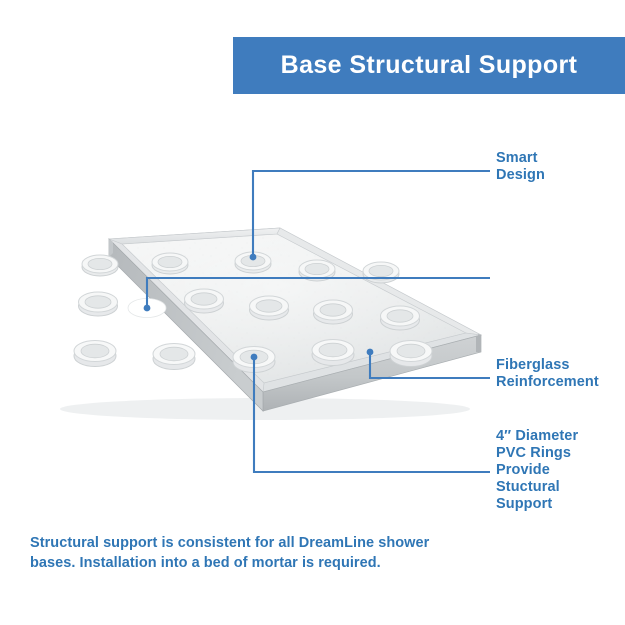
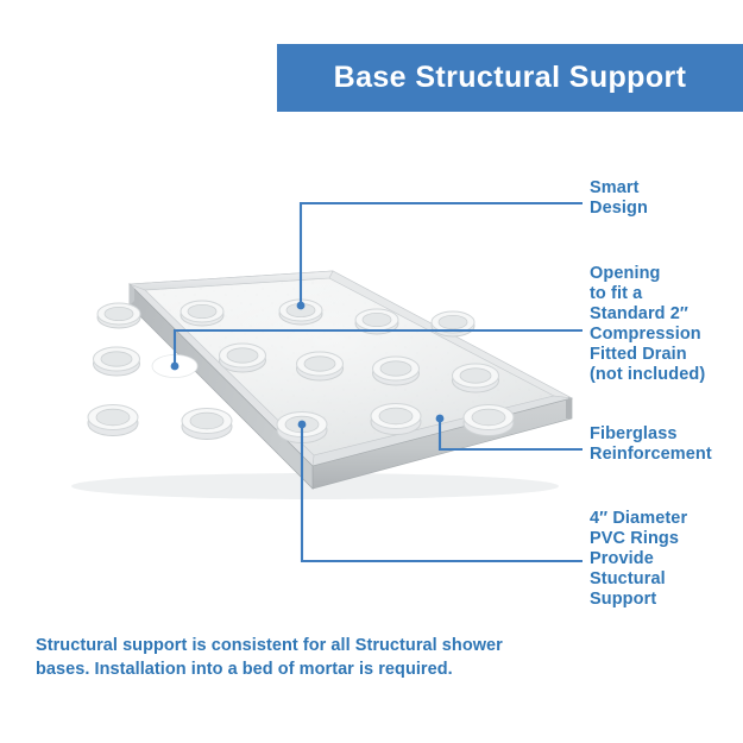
  Base Structural Support
  Smart
  Design
+ Opening
+ to fit a
+ Standard 2″
+ Compression
+ Fitted Drain
+ (not included)
  Fiberglass
  Reinforcement
  4″ Diameter
  PVC Rings
  Provide
  Stuctural
  Support
- Structural support is consistent for all DreamLine shower bases. Installation into a bed of mortar is required.
+ Structural support is consistent for all Structural shower bases. Installation into a bed of mortar is required.
